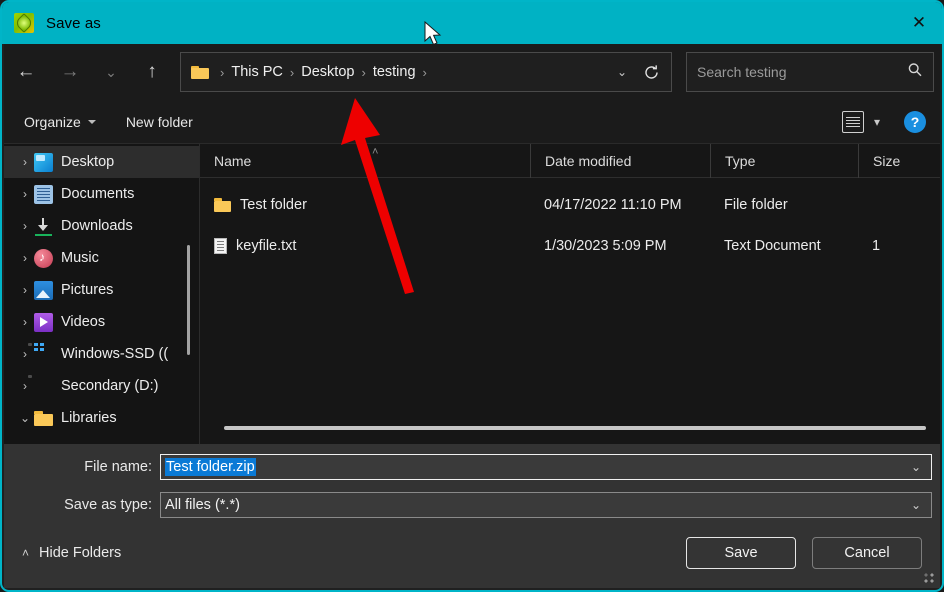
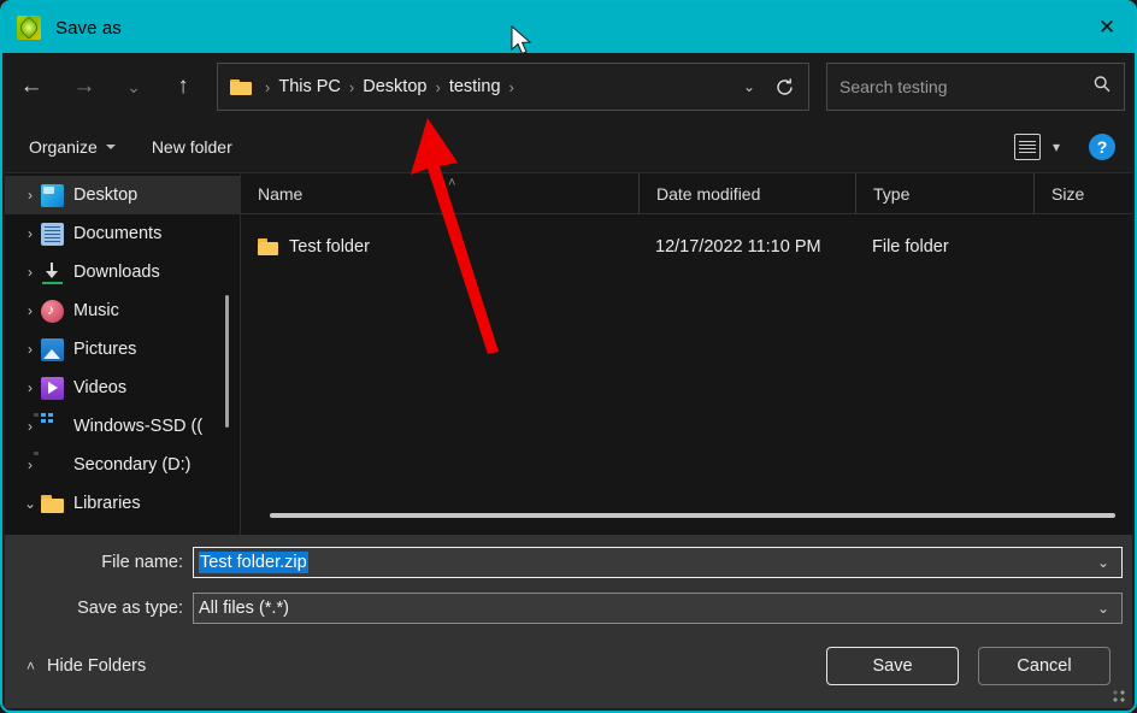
  Save as
  ✕
  ←
  →
  ⌄
  ↑
  ›
  This PC
  ›
  Desktop
  ›
  testing
  ›
  ⌄
  Search testing
  Organize
  New folder
  ▾
  ?
  ›
  Desktop
  ›
  Documents
  ›
  Downloads
  ›
  Music
  ›
  Pictures
  ›
  Videos
  ›
  Windows-SSD ((
  ›
  Secondary (D:)
  ⌄
  Libraries
  Name
  ˄
  Date modified
  Type
  Size
  Test folder
- 04/17/2022 11:10 PM
+ 12/17/2022 11:10 PM
  File folder
- keyfile.txt
- 1/30/2023 5:09 PM
- Text Document
- 1
  File name:
  Test folder.zip
  ⌄
  Save as type:
  All files (*.*)
  ⌄
  ˄
  Hide Folders
  Save
  Cancel
